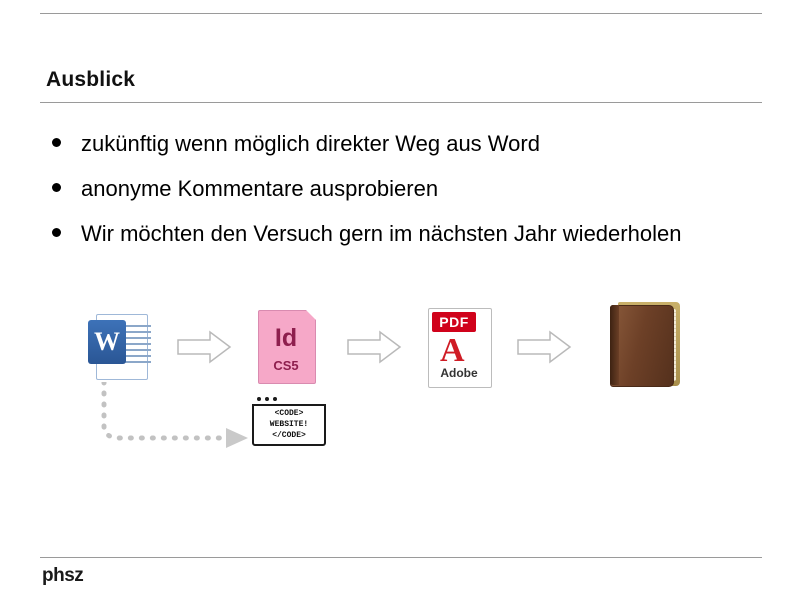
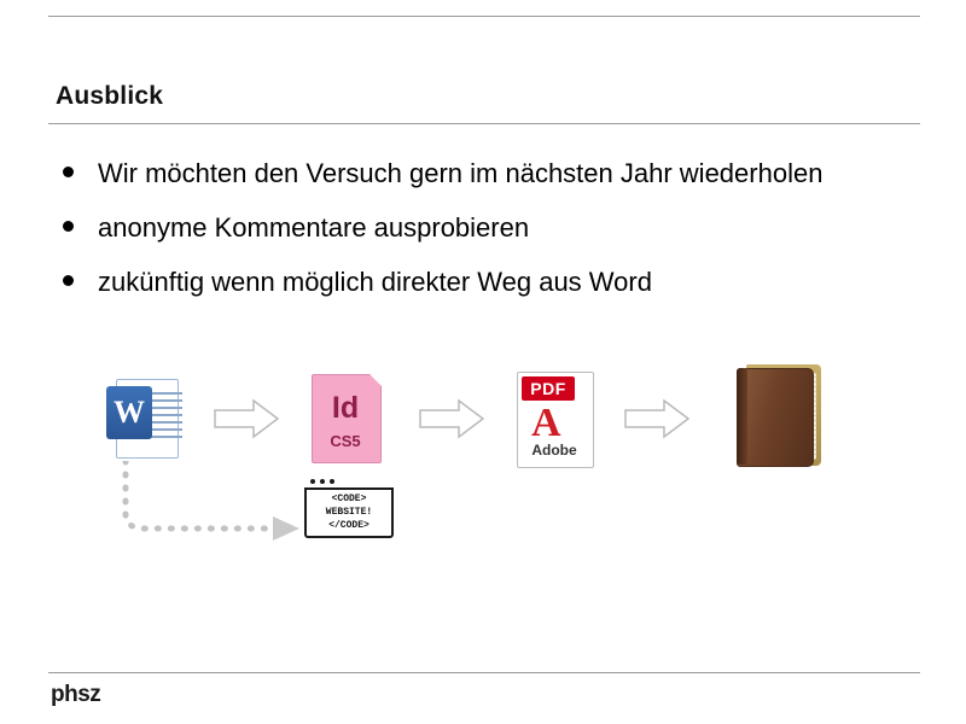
  Ausblick
- zukünftig wenn möglich direkter Weg aus Word
+ Wir möchten den Versuch gern im nächsten Jahr wiederholen
  anonyme Kommentare ausprobieren
- Wir möchten den Versuch gern im nächsten Jahr wiederholen
+ zukünftig wenn möglich direkter Weg aus Word
  W
  Id
  CS5
  PDF
  A
  Adobe
  <CODE>
  WEBSITE!
  </CODE>
  phsz
